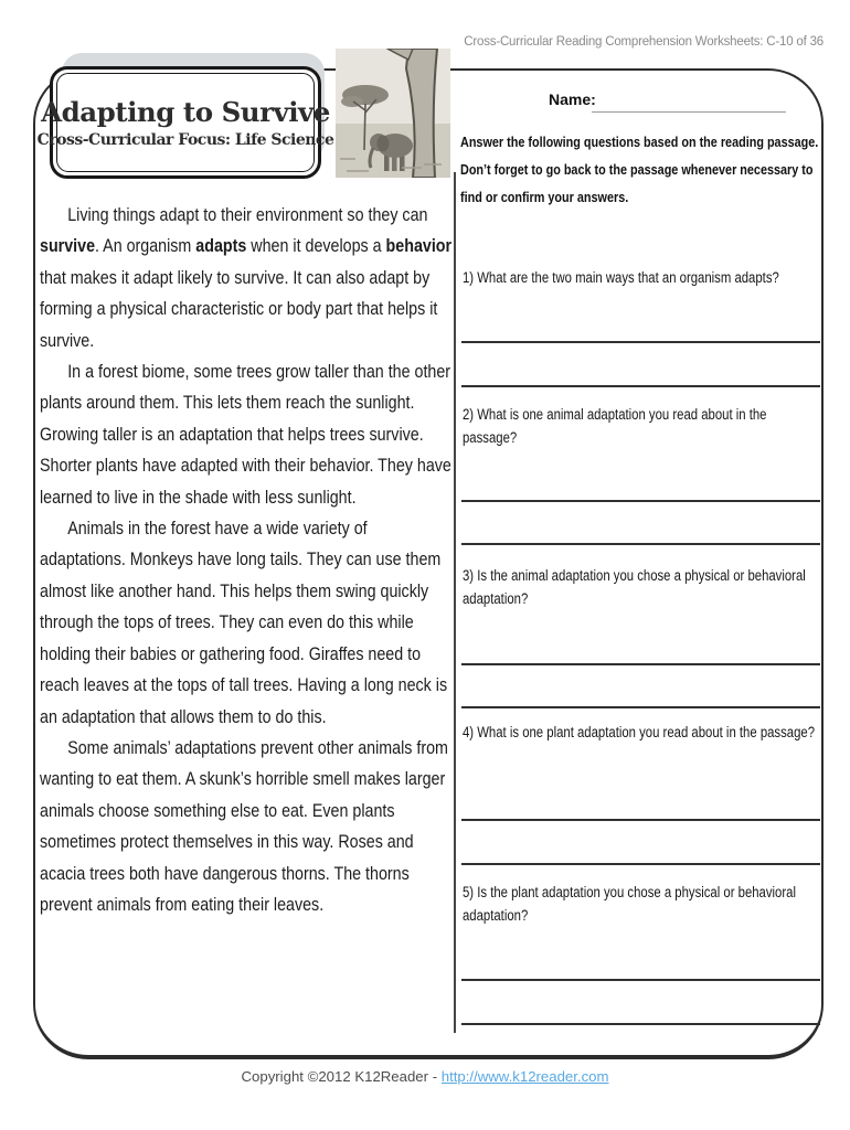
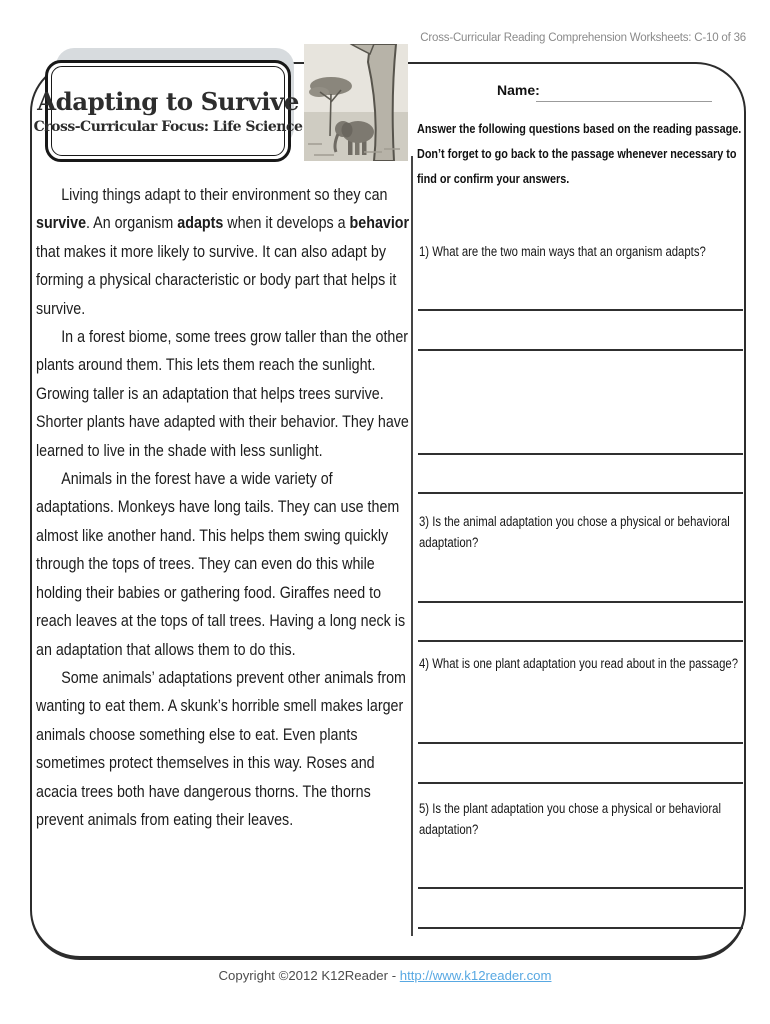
  Cross-Curricular Reading Comprehension Worksheets: C-10 of 36
  Adapting to Survive
  Cross-Curricular Focus: Life Science
  Name:
  Answer the following questions based on the reading passage. Don’t forget to go back to the passage whenever necessary to find or confirm your answers.
- Living things adapt to their environment so they can survive. An organism adapts when it develops a behavior that makes it adapt likely to survive. It can also adapt by forming a physical characteristic or body part that helps it survive.
+ Living things adapt to their environment so they can survive. An organism adapts when it develops a behavior that makes it more likely to survive. It can also adapt by forming a physical characteristic or body part that helps it survive.
  In a forest biome, some trees grow taller than the other plants around them. This lets them reach the sunlight. Growing taller is an adaptation that helps trees survive. Shorter plants have adapted with their behavior. They have learned to live in the shade with less sunlight.
  Animals in the forest have a wide variety of adaptations. Monkeys have long tails. They can use them almost like another hand. This helps them swing quickly through the tops of trees. They can even do this while holding their babies or gathering food. Giraffes need to reach leaves at the tops of tall trees. Having a long neck is an adaptation that allows them to do this.
  Some animals’ adaptations prevent other animals from wanting to eat them. A skunk’s horrible smell makes larger animals choose something else to eat. Even plants sometimes protect themselves in this way. Roses and acacia trees both have dangerous thorns. The thorns prevent animals from eating their leaves.
  1) What are the two main ways that an organism adapts?
- 2) What is one animal adaptation you read about in the passage?
  3) Is the animal adaptation you chose a physical or behavioral adaptation?
  4) What is one plant adaptation you read about in the passage?
  5) Is the plant adaptation you chose a physical or behavioral adaptation?
  Copyright ©2012 K12Reader - http://www.k12reader.com
